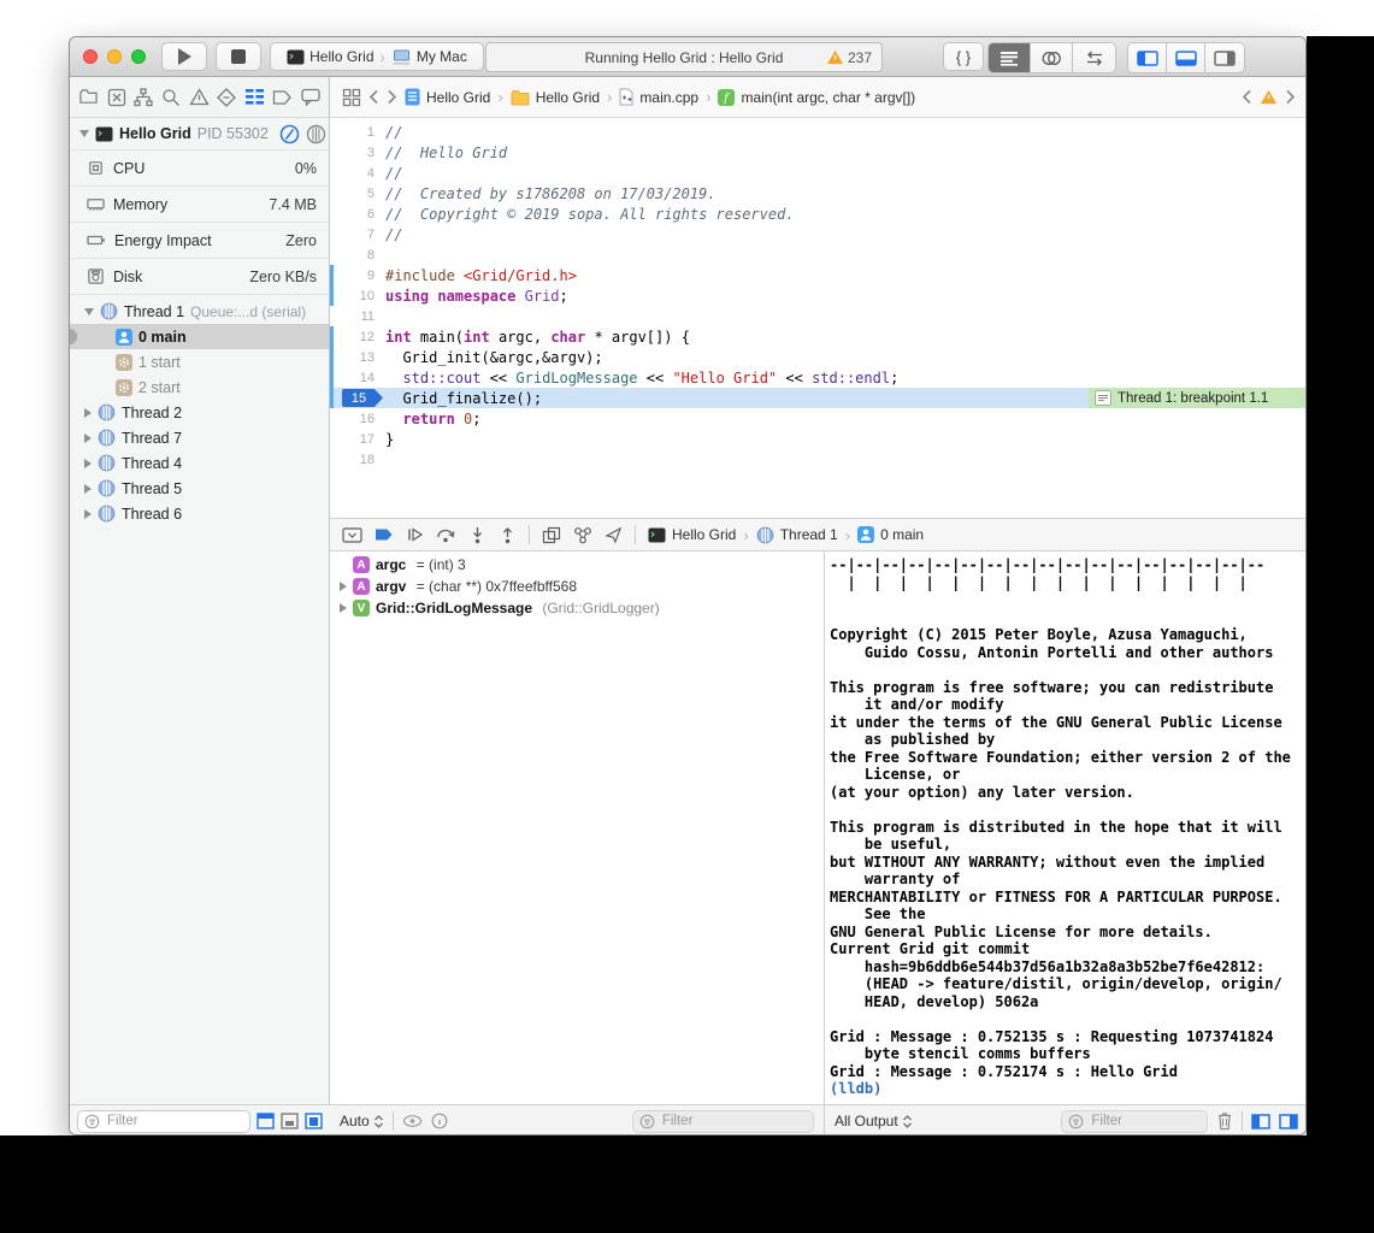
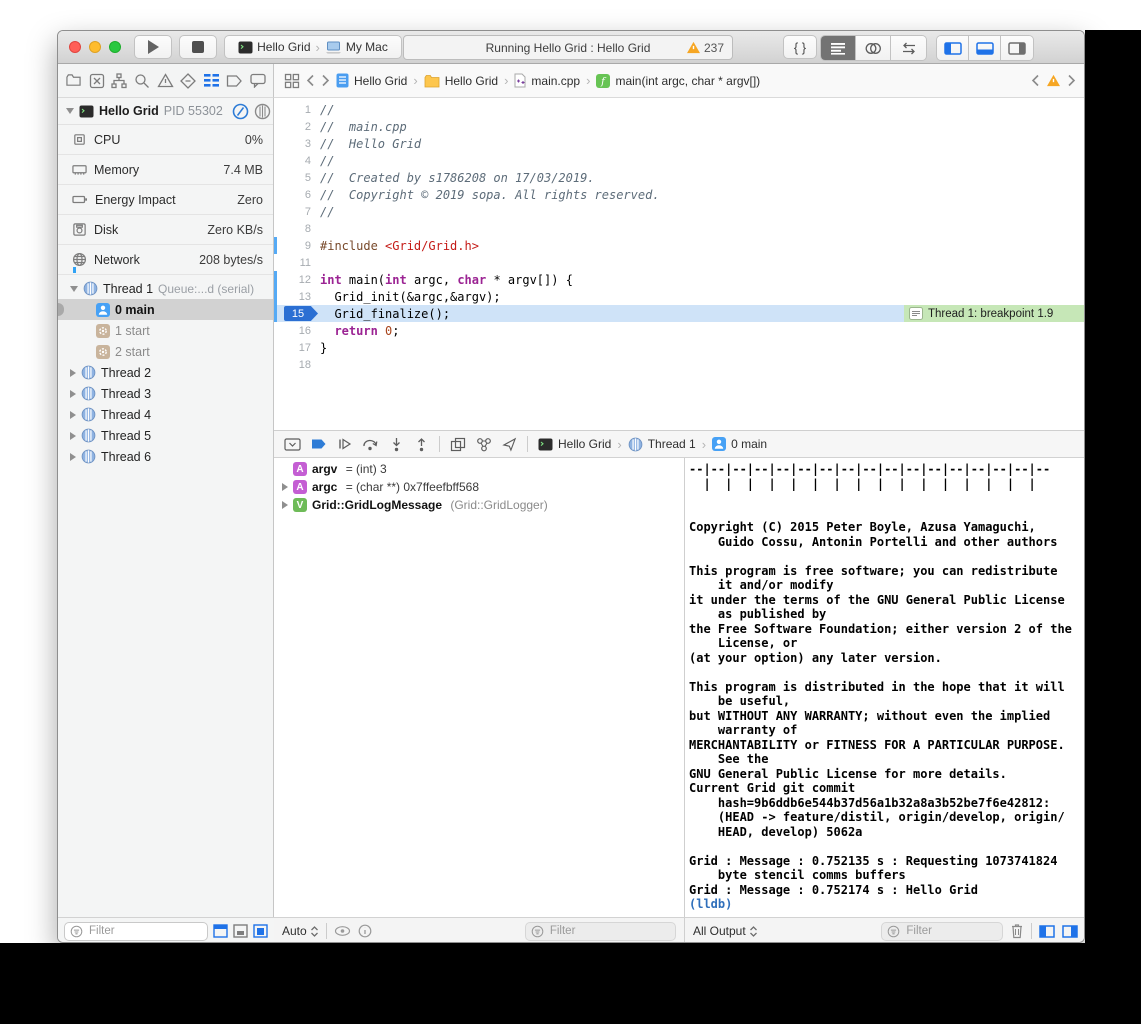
  Hello Grid
  ›
  My Mac
  Running Hello Grid : Hello Grid
  237
  { }
  Hello Grid
  ›
  Hello Grid
  ›
  main.cpp
  ›
  f
  main(int argc, char * argv[])
  Hello Grid
  PID 55302
  CPU
  0%
  Memory
  7.4 MB
  Energy Impact
  Zero
  Disk
  Zero KB/s
+ Network
+ 208 bytes/s
  Thread 1
  Queue:...d (serial)
  0 main
  1 start
  2 start
  Thread 2
- Thread 7
+ Thread 3
  Thread 4
  Thread 5
  Thread 6
  1
  //
+ 2
+ // main.cpp
  3
  // Hello Grid
  4
  //
  5
  // Created by s1786208 on 17/03/2019.
  6
  // Copyright © 2019 sopa. All rights reserved.
  7
  //
  8
  9
  #include <Grid/Grid.h>
- 10
- using namespace Grid;
  11
  12
  int main(int argc, char * argv[]) {
  13
  Grid_init(&argc,&argv);
- 14
- std::cout << GridLogMessage << "Hello Grid" << std::endl;
  15
  Grid_finalize();
- Thread 1: breakpoint 1.1
+ Thread 1: breakpoint 1.9
  16
  return 0;
  17
  }
  18
  Hello Grid
  ›
  Thread 1
  ›
  0 main
  A
- argc
+ argv
  = (int) 3
  A
- argv
+ argc
  = (char **) 0x7ffeefbff568
  V
  Grid::GridLogMessage
  (Grid::GridLogger)
  --|--|--|--|--|--|--|--|--|--|--|--|--|--|--|--|--
  | | | | | | | | | | | | | | | |
  Copyright (C) 2015 Peter Boyle, Azusa Yamaguchi,
  Guido Cossu, Antonin Portelli and other authors
  This program is free software; you can redistribute
  it and/or modify
  it under the terms of the GNU General Public License
  as published by
  the Free Software Foundation; either version 2 of the
  License, or
  (at your option) any later version.
  This program is distributed in the hope that it will
  be useful,
  but WITHOUT ANY WARRANTY; without even the implied
  warranty of
  MERCHANTABILITY or FITNESS FOR A PARTICULAR PURPOSE.
  See the
  GNU General Public License for more details.
  Current Grid git commit
  hash=9b6ddb6e544b37d56a1b32a8a3b52be7f6e42812:
  (HEAD -> feature/distil, origin/develop, origin/
  HEAD, develop) 5062a
  Grid : Message : 0.752135 s : Requesting 1073741824
  byte stencil comms buffers
  Grid : Message : 0.752174 s : Hello Grid
  (lldb)
  Filter
  Auto
  Filter
  All Output
  Filter
